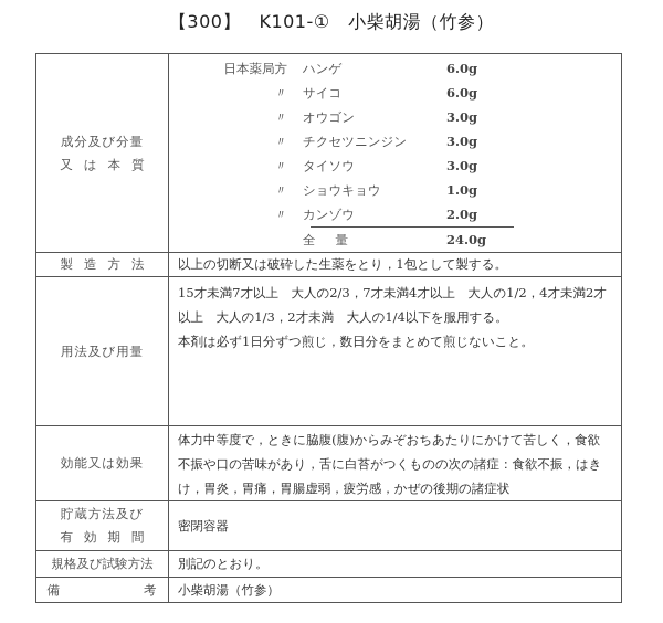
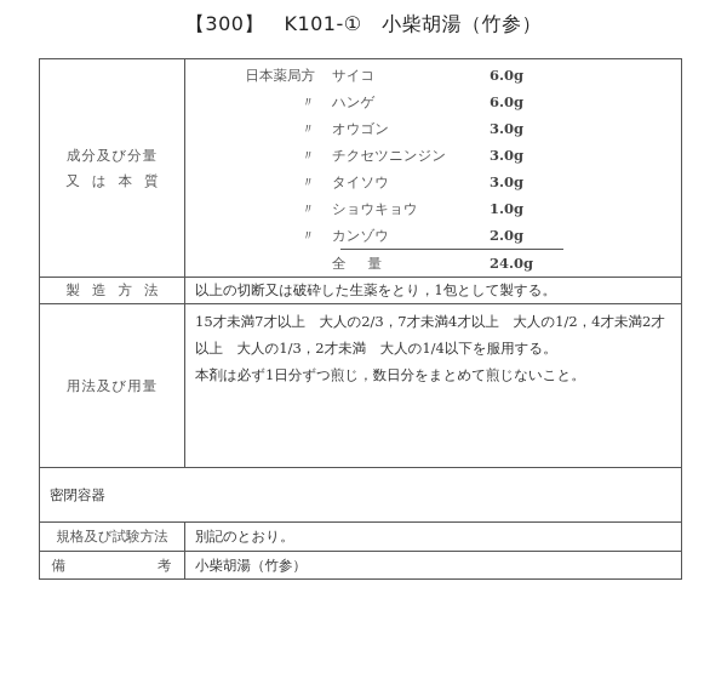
  【300】 K101-① 小柴胡湯（竹参）
  成分及び分量
  又は本質
  日本薬局方
- ハンゲ
+ サイコ
  6.0g
  〃
- サイコ
+ ハンゲ
  6.0g
  〃
  オウゴン
  3.0g
  〃
  チクセツニンジン
  3.0g
  〃
  タイソウ
  3.0g
  〃
  ショウキョウ
  1.0g
  〃
  カンゾウ
  2.0g
  全量
  24.0g
  製造方法
  以上の切断又は破砕した生薬をとり，1包として製する。
  用法及び用量
  15才未満7才以上 大人の2/3，7才未満4才以上 大人の1/2，4才未満2才以上 大人の1/3，2才未満 大人の1/4以下を服用する。
  本剤は必ず1日分ずつ煎じ，数日分をまとめて煎じないこと。
- 効能又は効果
- 体力中等度で，ときに脇腹(腹)からみぞおちあたりにかけて苦しく，食欲不振や口の苦味があり，舌に白苔がつくものの次の諸症：食欲不振，はきけ，胃炎，胃痛，胃腸虚弱，疲労感，かぜの後期の諸症状
- 貯蔵方法及び
- 有効期間
  密閉容器
  規格及び試験方法
  別記のとおり。
  備
  考
  小柴胡湯（竹参）
